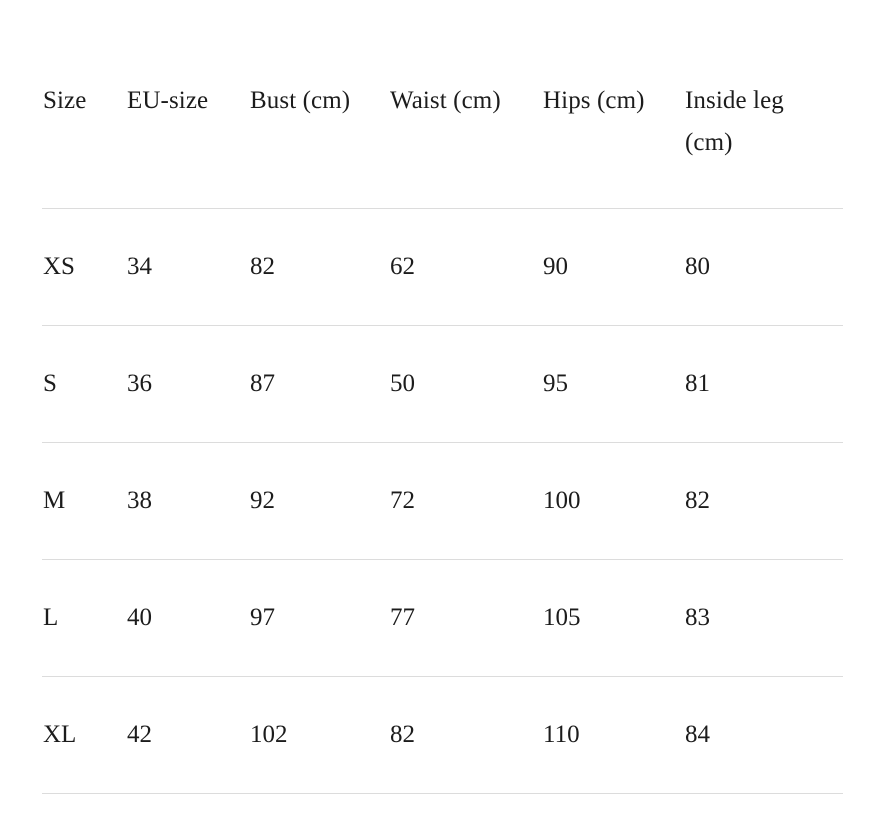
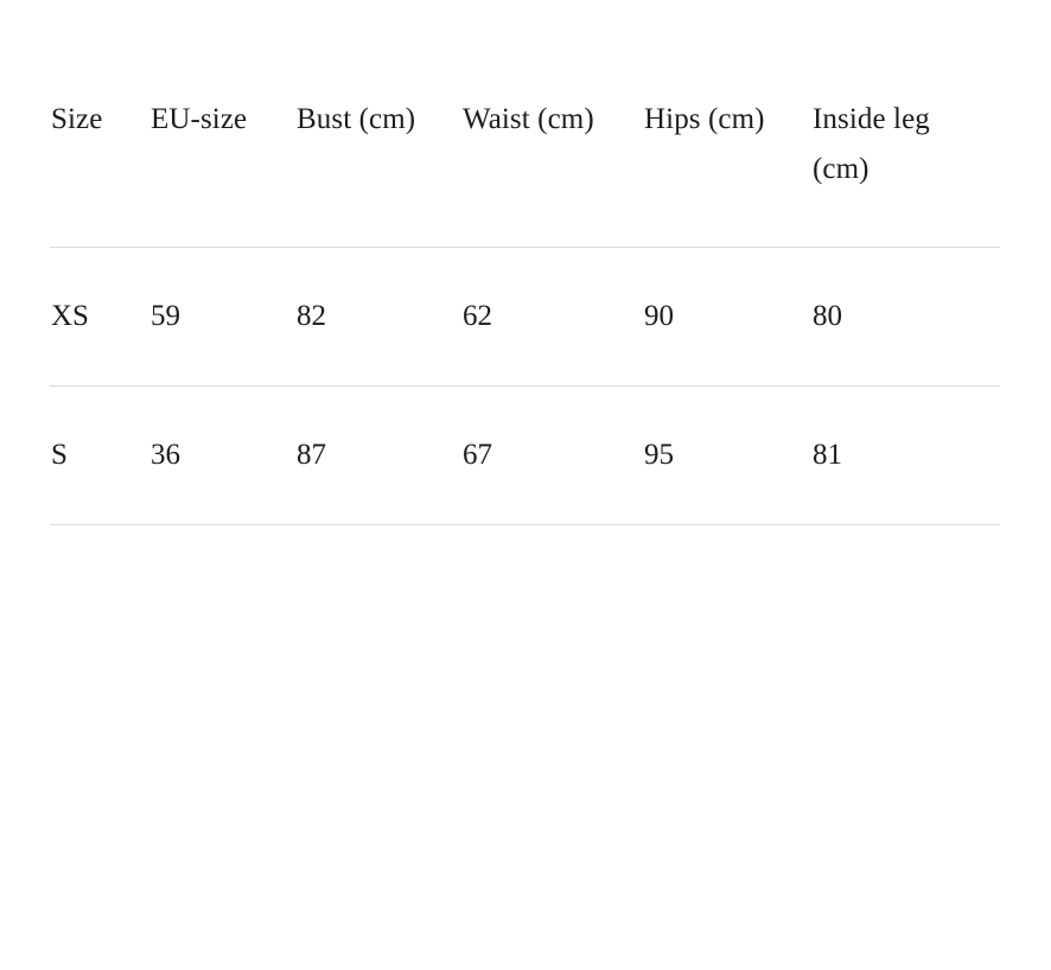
  Size	EU-size	Bust (cm)	Waist (cm)	Hips (cm)	Inside leg (cm)
- XS	34	82	62	90	80
+ XS	59	82	62	90	80
- S	36	87	50	95	81
+ S	36	87	67	95	81
- M	38	92	72	100	82
- L	40	97	77	105	83
- XL	42	102	82	110	84
